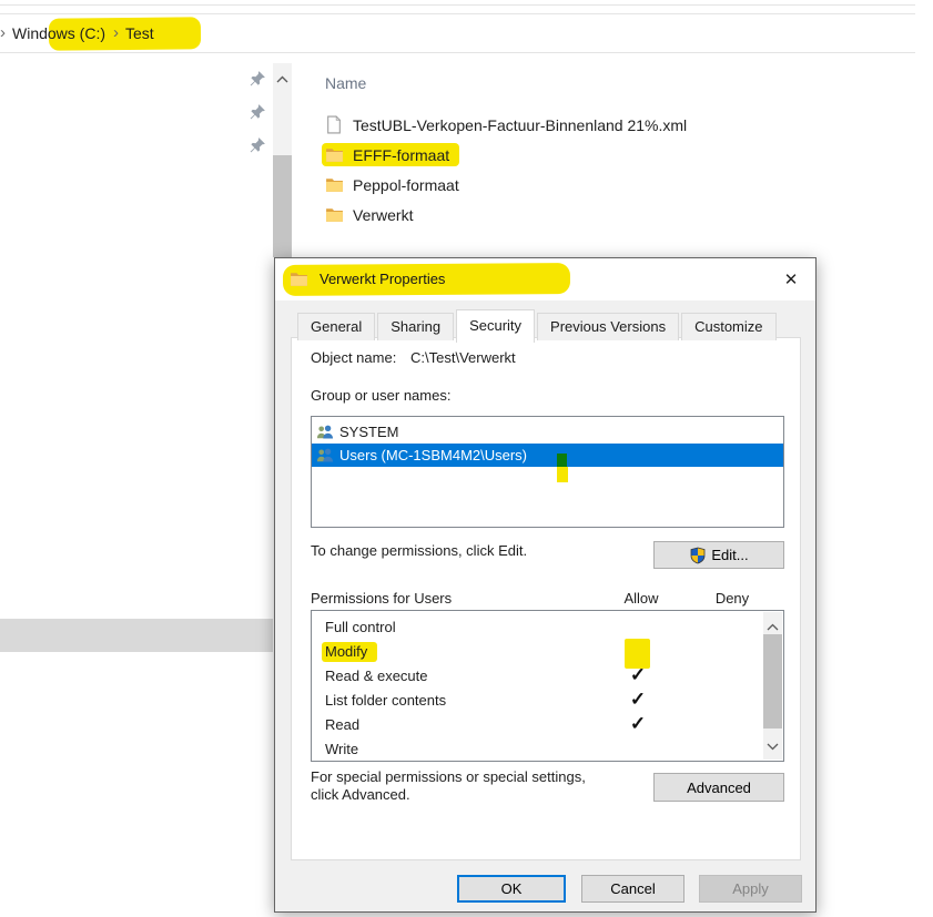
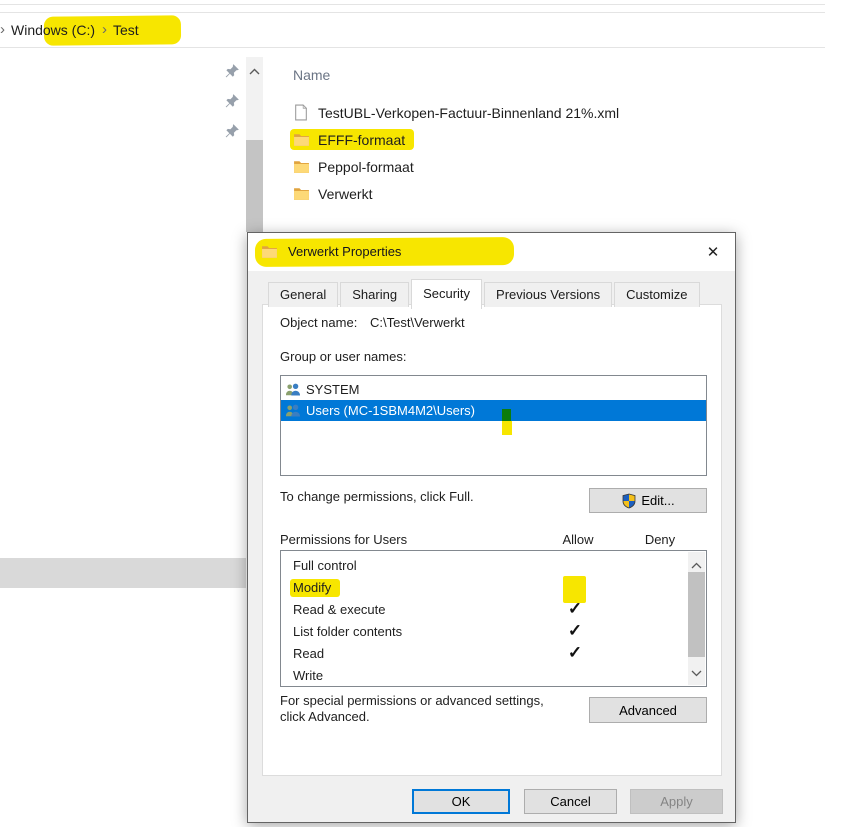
  ›
  Windows (C:)
  ›
  Test
  Name
  TestUBL-Verkopen-Factuur-Binnenland 21%.xml
  EFFF-formaat
  Peppol-formaat
  Verwerkt
  Verwerkt Properties
  ✕
  General
  Sharing
  Security
  Previous Versions
  Customize
  Object name:
  C:\Test\Verwerkt
  Group or user names:
  SYSTEM
  Users (MC-1SBM4M2\Users)
- To change permissions, click Edit.
+ To change permissions, click Full.
  Edit...
  Permissions for Users
  Allow
  Deny
  Full control
  Modify
  Read & execute
  ✓
  List folder contents
  ✓
  Read
  ✓
  Write
- For special permissions or special settings,
+ For special permissions or advanced settings,
  click Advanced.
  Advanced
  OK
  Cancel
  Apply
